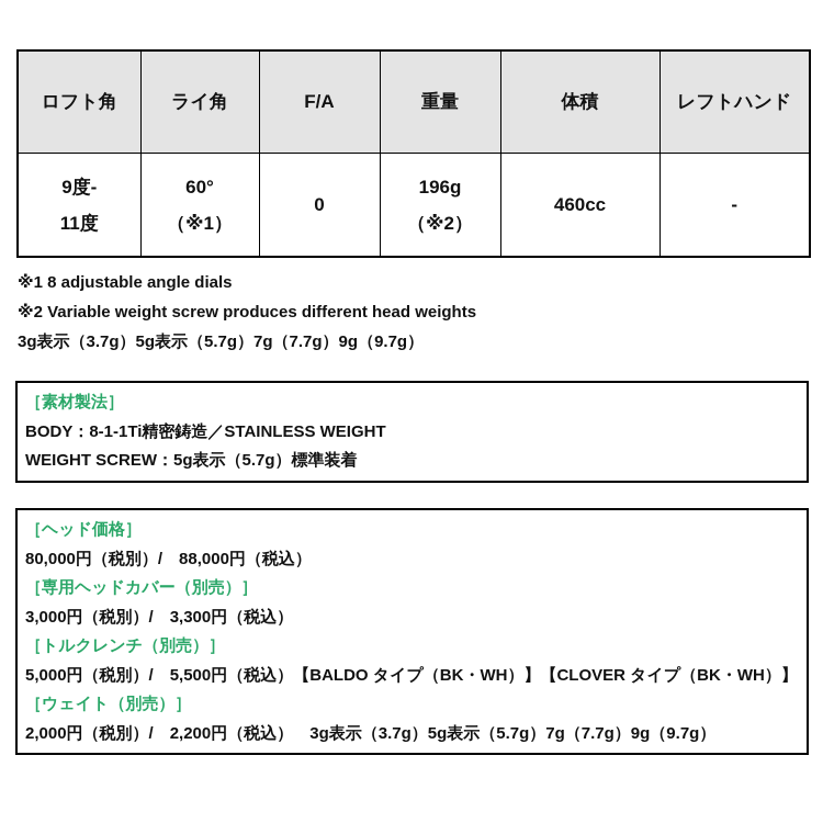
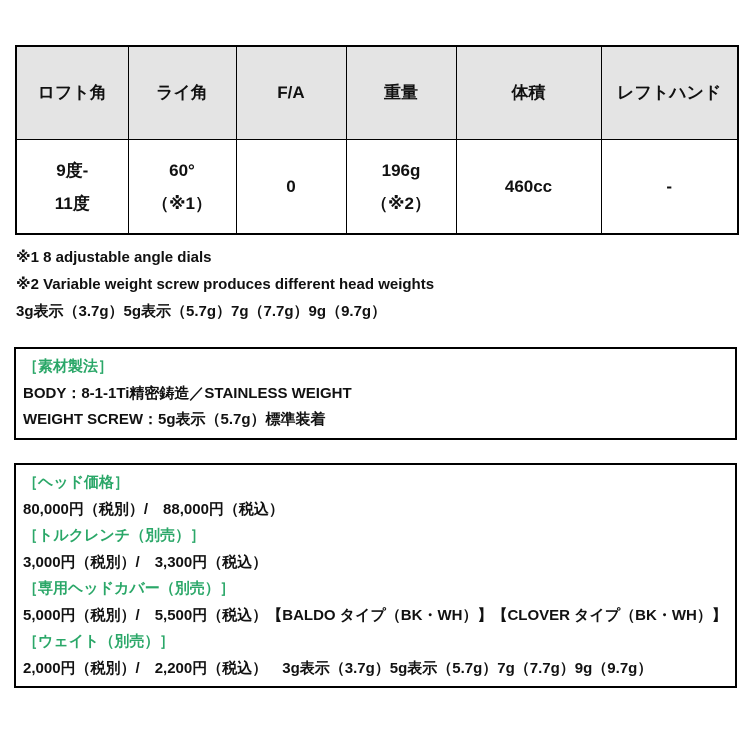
  ロフト角	ライ角	F/A	重量	体積	レフトハンド
  9度- 11度	60° （※1）	0	196g （※2）	460cc	-
  ※1 8 adjustable angle dials
  ※2 Variable weight screw produces different head weights
  3g表示（3.7g）5g表示（5.7g）7g（7.7g）9g（9.7g）
  ［素材製法］
  BODY：8-1-1Ti精密鋳造／STAINLESS WEIGHT
  WEIGHT SCREW：5g表示（5.7g）標準装着
  ［ヘッド価格］
  80,000円（税別）/ 88,000円（税込）
- ［専用ヘッドカバー（別売）］
+ ［トルクレンチ（別売）］
  3,000円（税別）/ 3,300円（税込）
- ［トルクレンチ（別売）］
+ ［専用ヘッドカバー（別売）］
  5,000円（税別）/ 5,500円（税込）【BALDO タイプ（BK・WH）】【CLOVER タイプ（BK・WH）】
  ［ウェイト（別売）］
  2,000円（税別）/ 2,200円（税込） 3g表示（3.7g）5g表示（5.7g）7g（7.7g）9g（9.7g）
